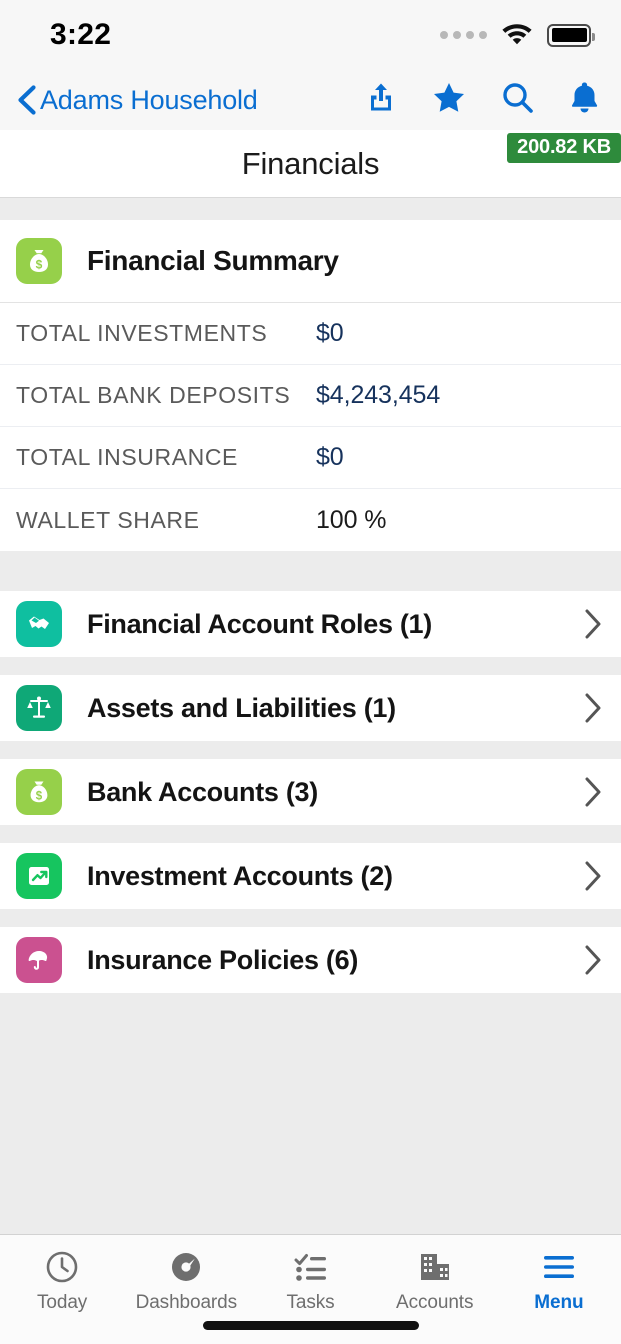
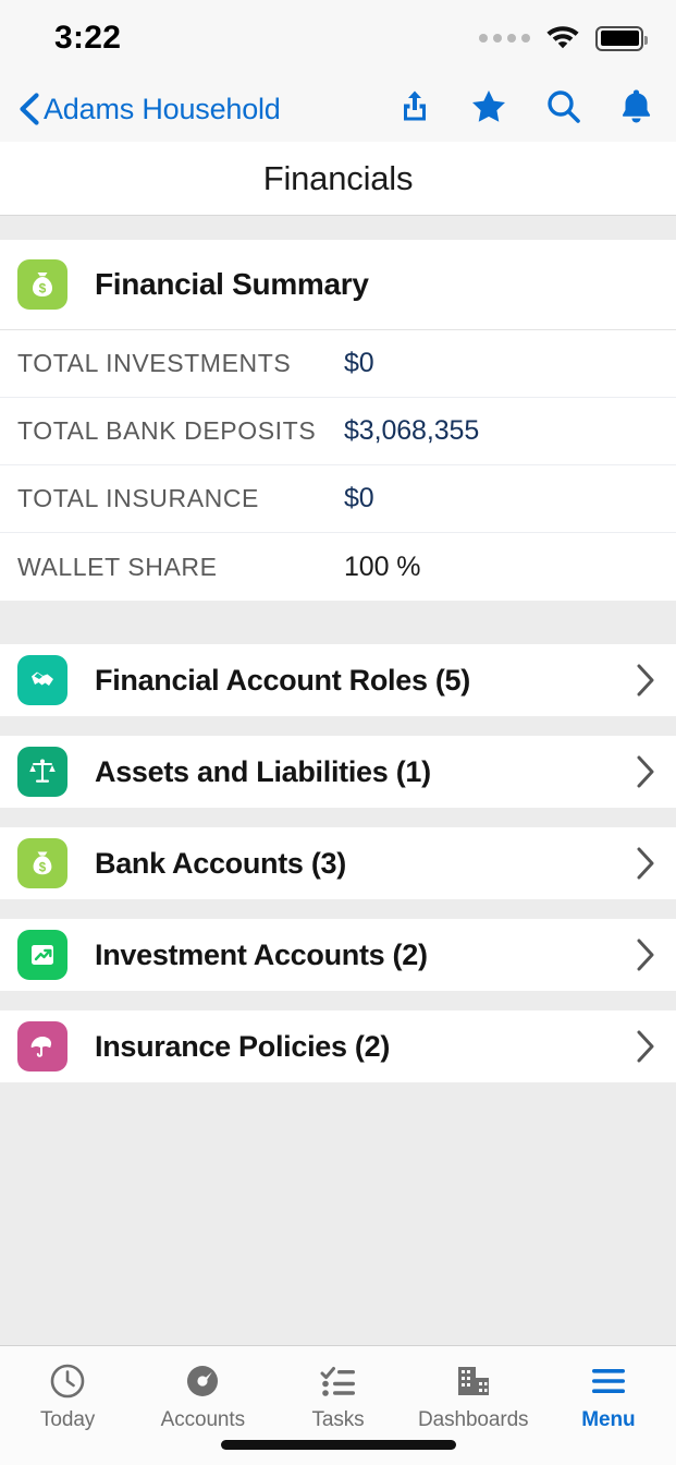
  3:22
  Adams Household
  Financials
- 200.82 KB
  $
  Financial Summary
  TOTAL INVESTMENTS
  $0
  TOTAL BANK DEPOSITS
- $4,243,454
+ $3,068,355
  TOTAL INSURANCE
  $0
  WALLET SHARE
  100 %
- Financial Account Roles (1)
+ Financial Account Roles (5)
  Assets and Liabilities (1)
  $
  Bank Accounts (3)
  Investment Accounts (2)
- Insurance Policies (6)
+ Insurance Policies (2)
  Today
- Dashboards
+ Accounts
  Tasks
- Accounts
+ Dashboards
  Menu
